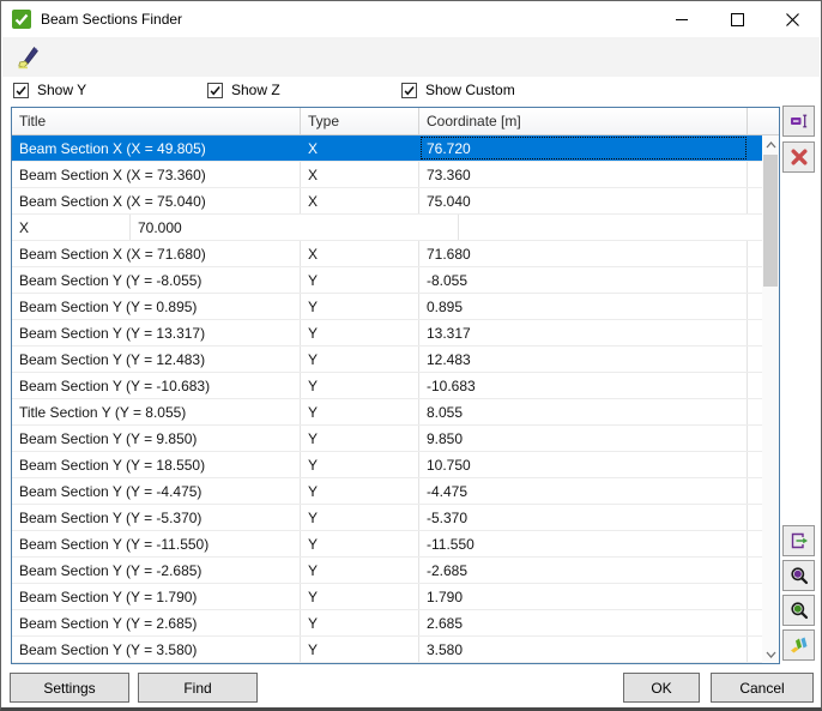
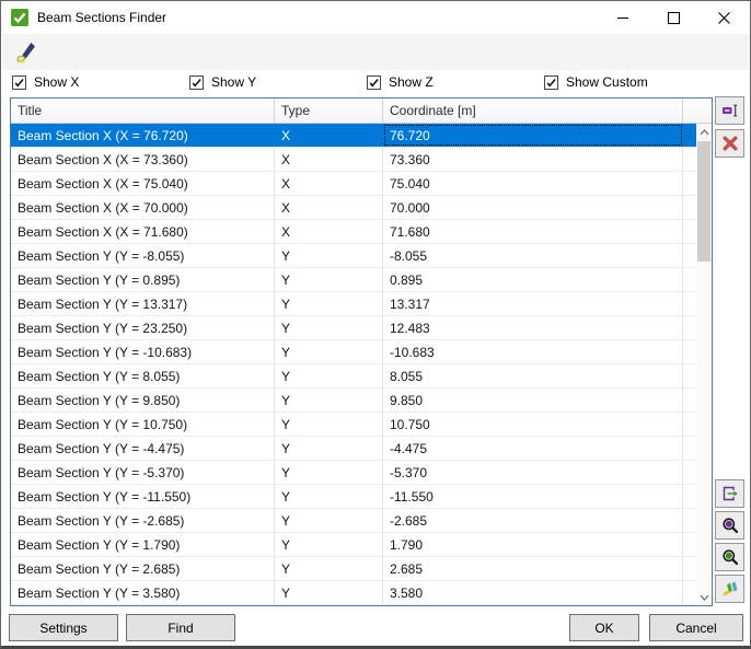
  Beam Sections Finder
+ Show X
  Show Y
  Show Z
  Show Custom
  Title
  Type
  Coordinate [m]
- Beam Section X (X = 49.805)
+ Beam Section X (X = 76.720)
  X
  76.720
  Beam Section X (X = 73.360)
  X
  73.360
  Beam Section X (X = 75.040)
  X
  75.040
+ Beam Section X (X = 70.000)
  X
  70.000
  Beam Section X (X = 71.680)
  X
  71.680
  Beam Section Y (Y = -8.055)
  Y
  -8.055
  Beam Section Y (Y = 0.895)
  Y
  0.895
  Beam Section Y (Y = 13.317)
  Y
  13.317
- Beam Section Y (Y = 12.483)
+ Beam Section Y (Y = 23.250)
  Y
  12.483
  Beam Section Y (Y = -10.683)
  Y
  -10.683
- Title Section Y (Y = 8.055)
+ Beam Section Y (Y = 8.055)
  Y
  8.055
  Beam Section Y (Y = 9.850)
  Y
  9.850
- Beam Section Y (Y = 18.550)
+ Beam Section Y (Y = 10.750)
  Y
  10.750
  Beam Section Y (Y = -4.475)
  Y
  -4.475
  Beam Section Y (Y = -5.370)
  Y
  -5.370
  Beam Section Y (Y = -11.550)
  Y
  -11.550
  Beam Section Y (Y = -2.685)
  Y
  -2.685
  Beam Section Y (Y = 1.790)
  Y
  1.790
  Beam Section Y (Y = 2.685)
  Y
  2.685
  Beam Section Y (Y = 3.580)
  Y
  3.580
  Settings
  Find
  OK
  Cancel
